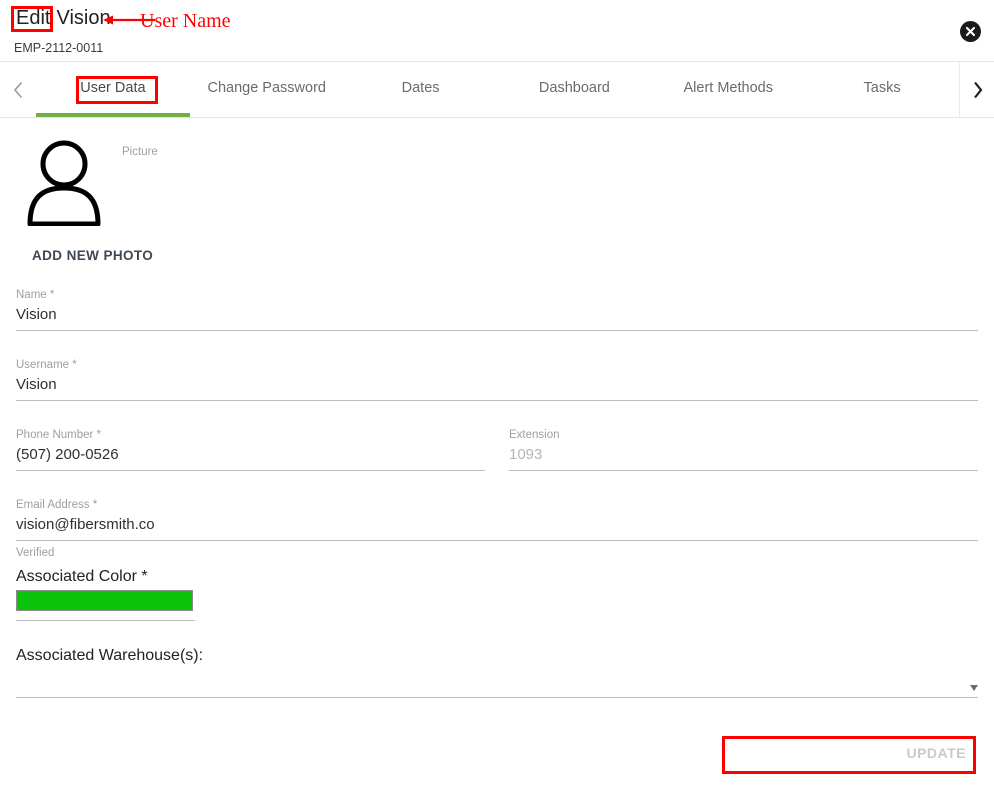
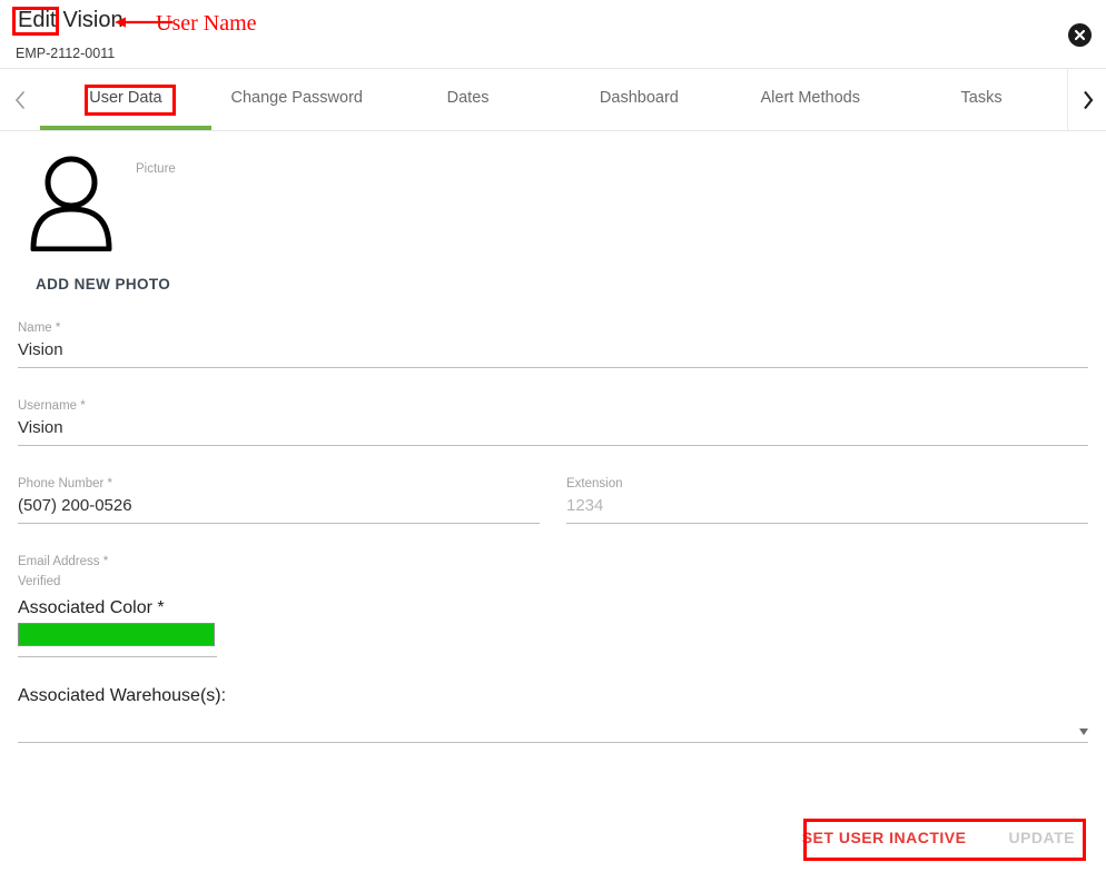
  Edit
  Vision
  EMP-2112-0011
  User Name
  User Data
  Change Password
  Dates
  Dashboard
  Alert Methods
  Tasks
  Picture
  ADD NEW PHOTO
  Name *
  Vision
  Username *
  Vision
  Phone Number *
  (507) 200-0526
  Extension
- 1093
+ 1234
  Email Address *
- vision@fibersmith.co
  Verified
  Associated Color *
  Associated Warehouse(s):
+ SET USER INACTIVE
  UPDATE
